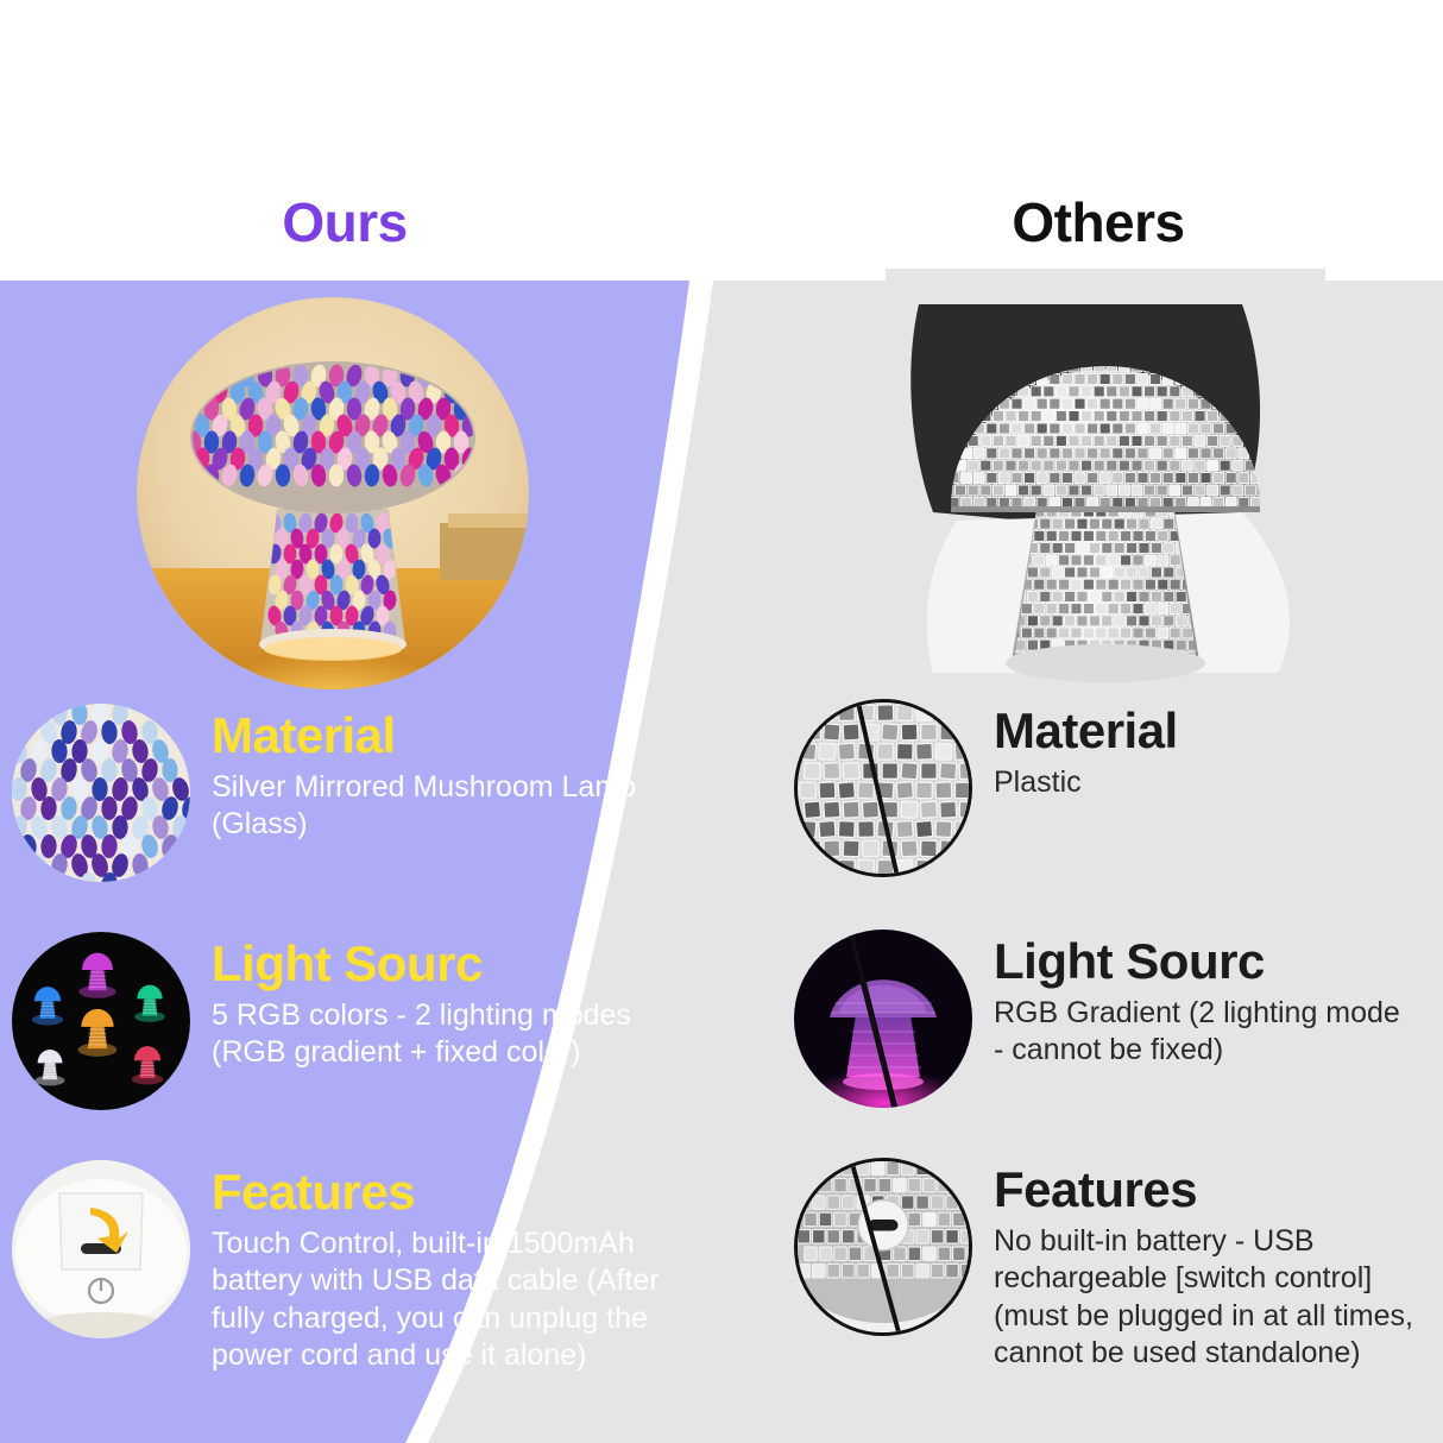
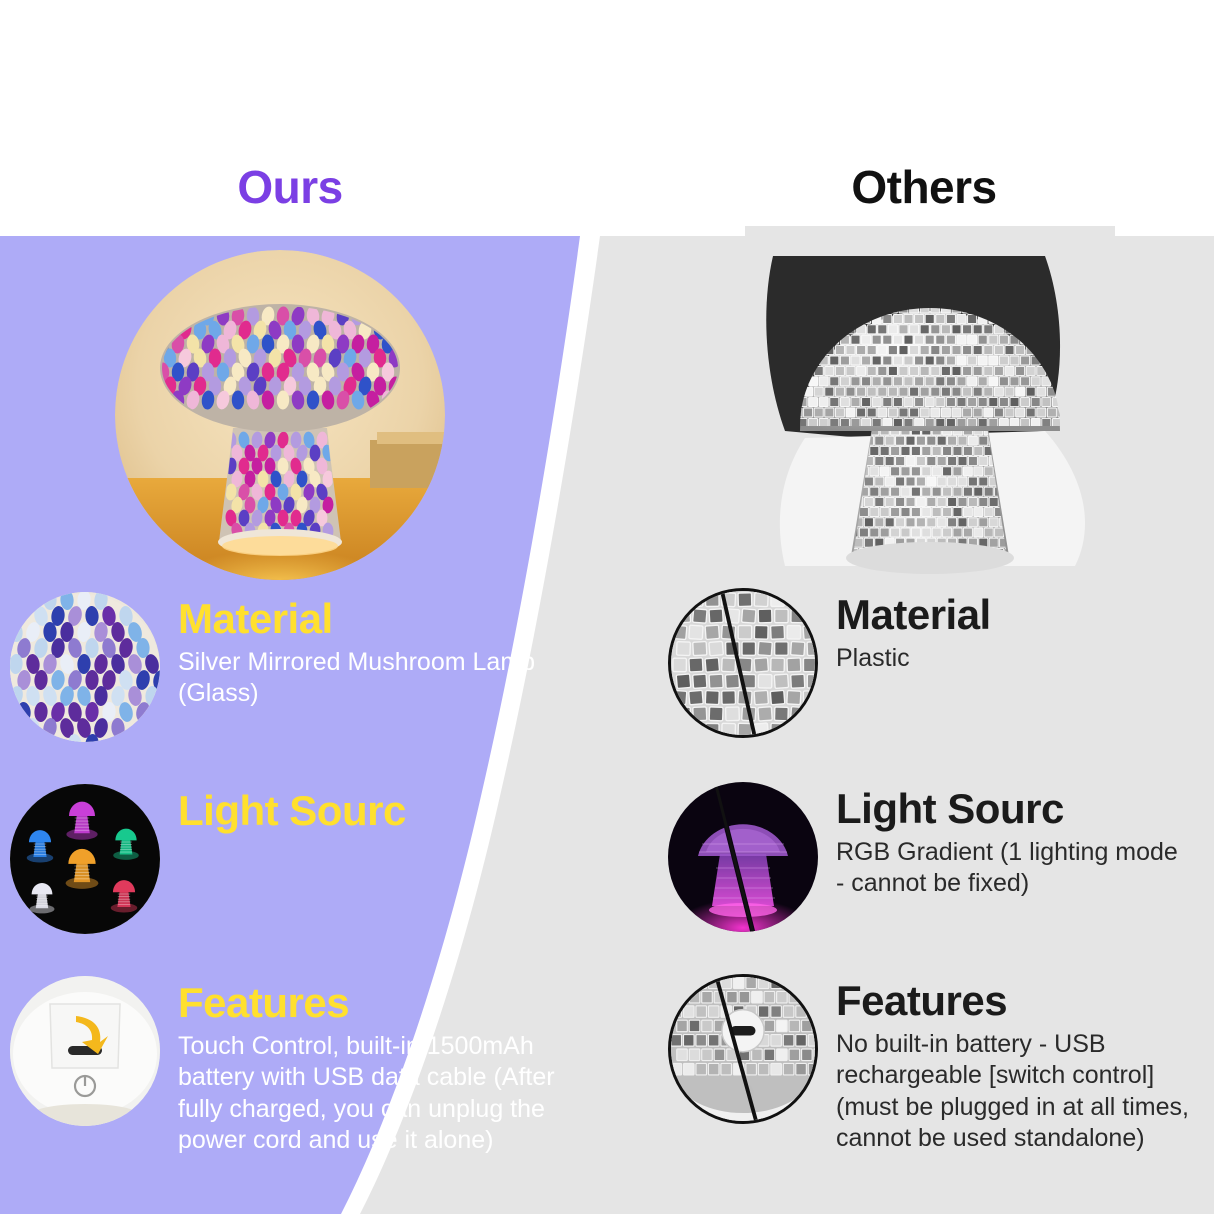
  Ours
  Others
  Material
  Silver Mirrored Mushroom Lamp (Glass)
  Light Sourc
- 5 RGB colors - 2 lighting modes (RGB gradient + fixed color)
  Features
  Touch Control, built-in 1500mAh battery with USB data cable (After fully charged, you can unplug the power cord and use it alone)
  Material
  Plastic
  Light Sourc
- RGB Gradient (2 lighting mode - cannot be fixed)
+ RGB Gradient (1 lighting mode - cannot be fixed)
  Features
  No built-in battery - USB rechargeable [switch control] (must be plugged in at all times, cannot be used standalone)
